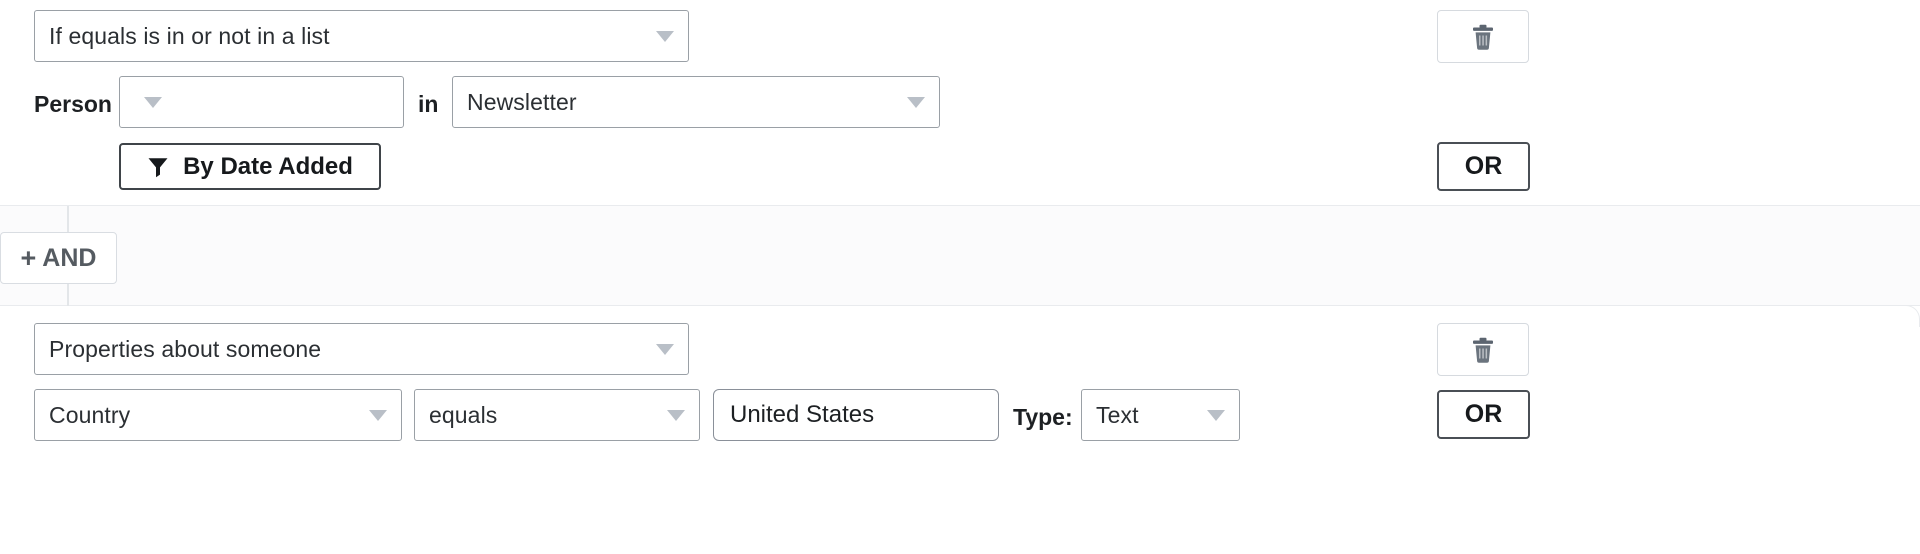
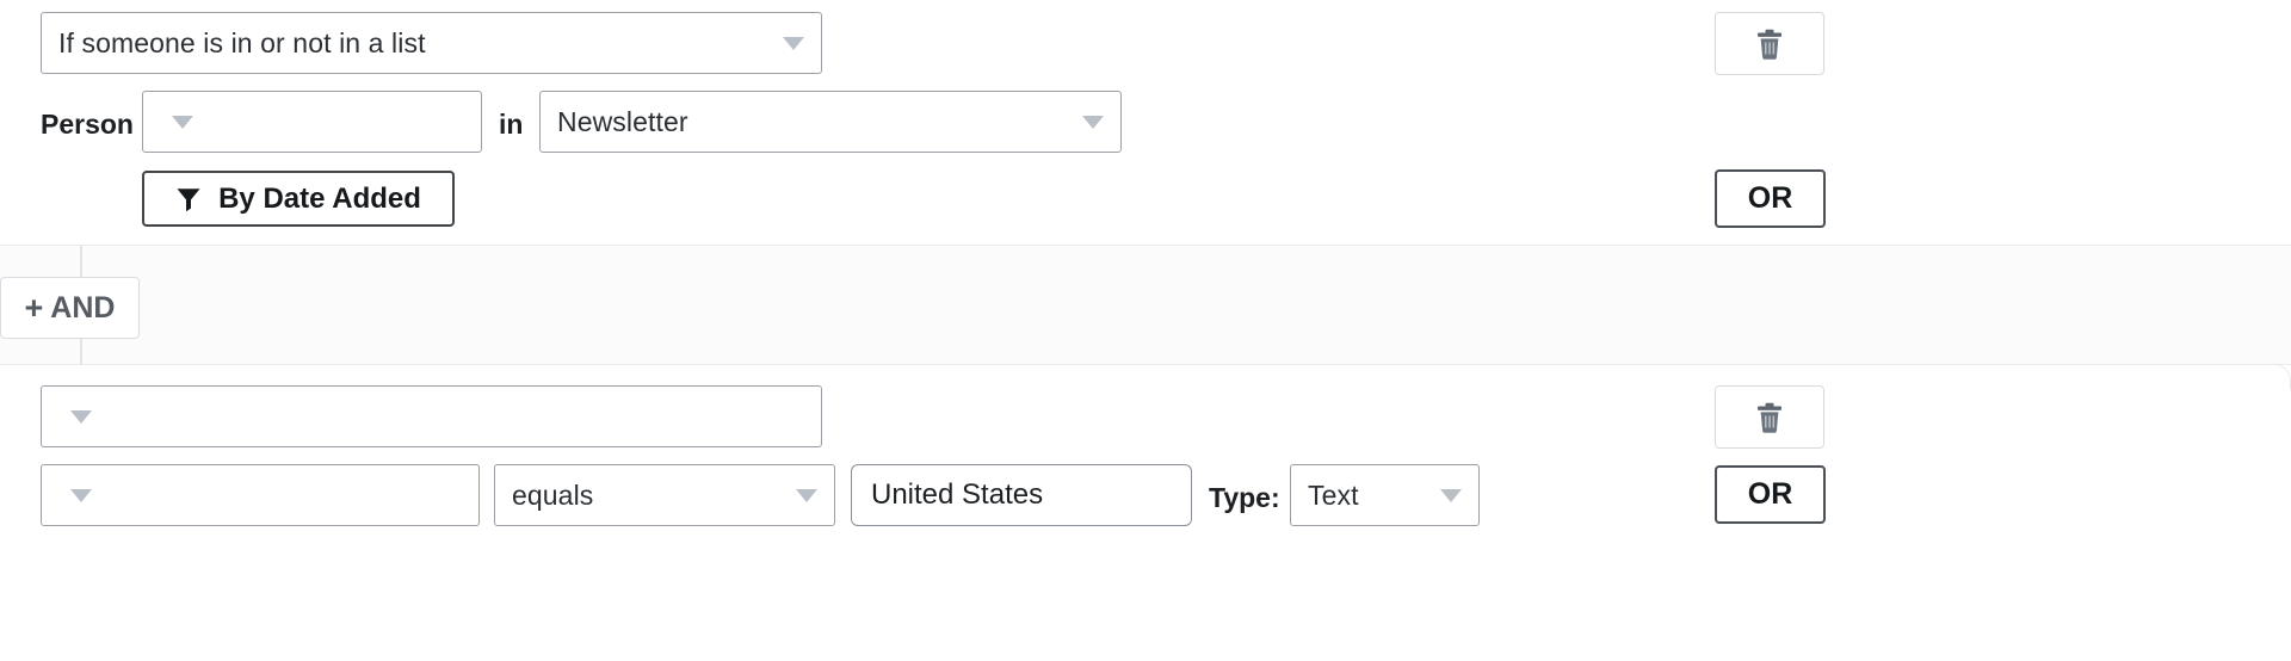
- If equals is in or not in a list
+ If someone is in or not in a list
  Person
  in
  Newsletter
  By Date Added
  OR
  +
  AND
- Properties about someone
- Country
  equals
  United States
  Type:
  Text
  OR
